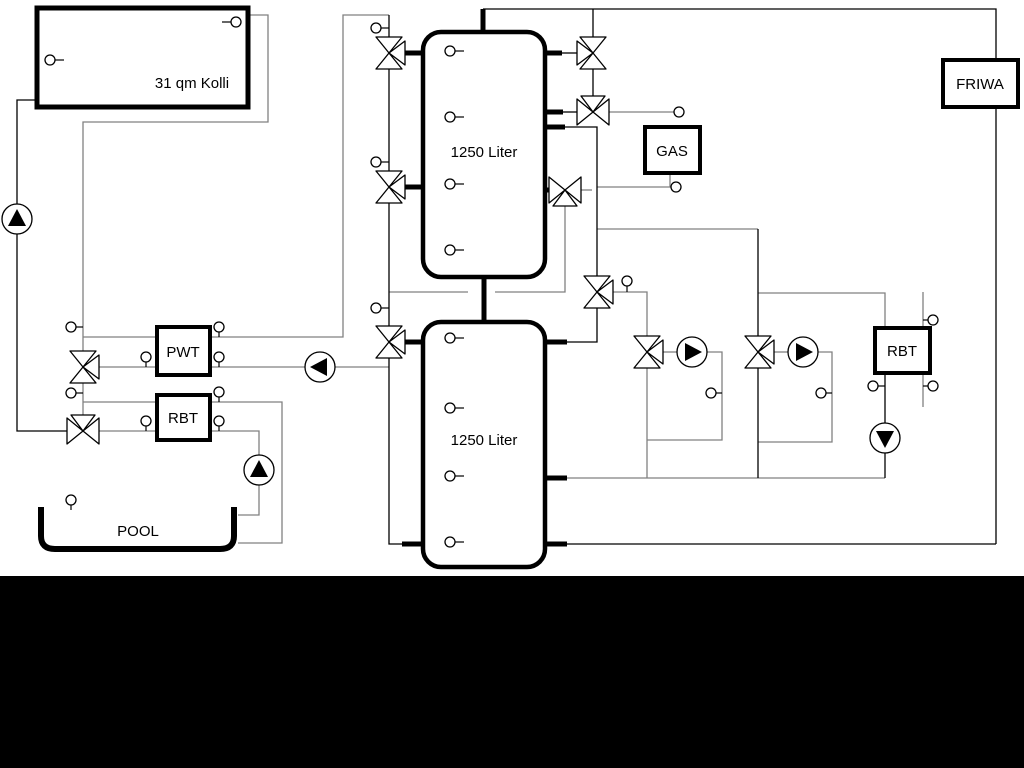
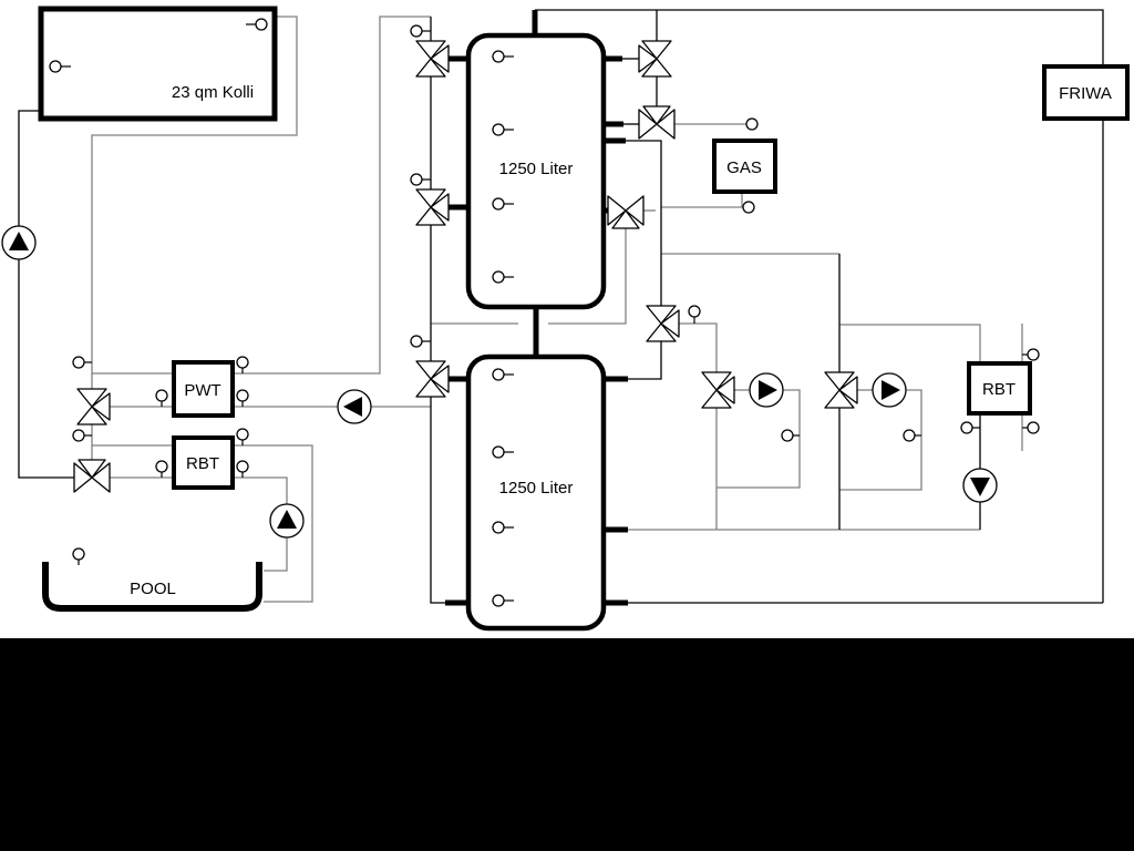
- 31 qm Kolli
+ 23 qm Kolli
  1250 Liter
  1250 Liter
  GAS
  FRIWA
  PWT
  RBT
  RBT
  POOL
